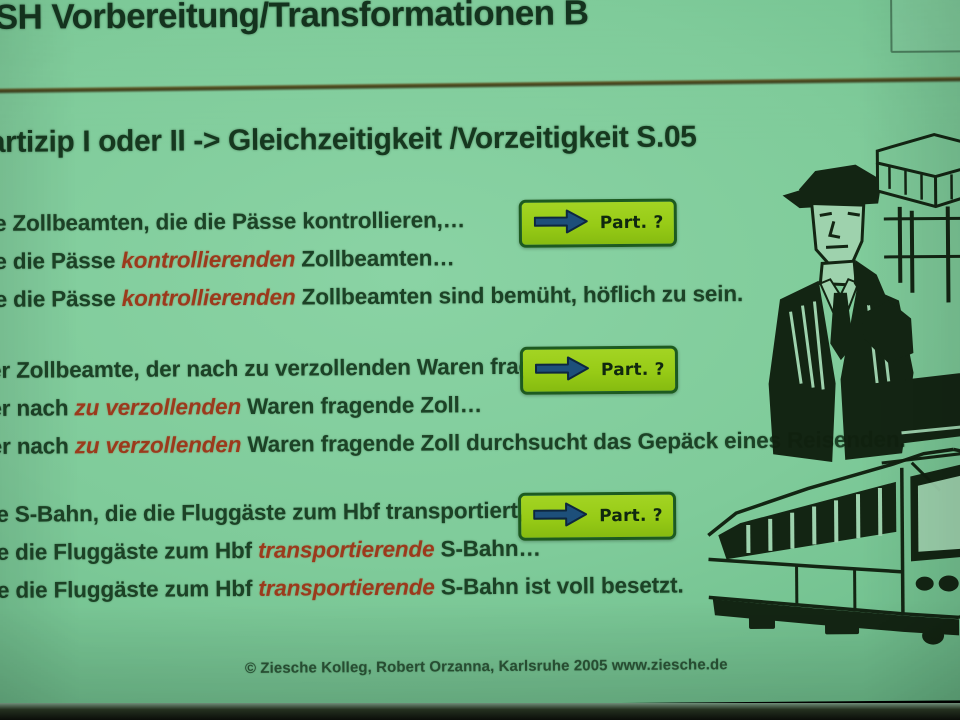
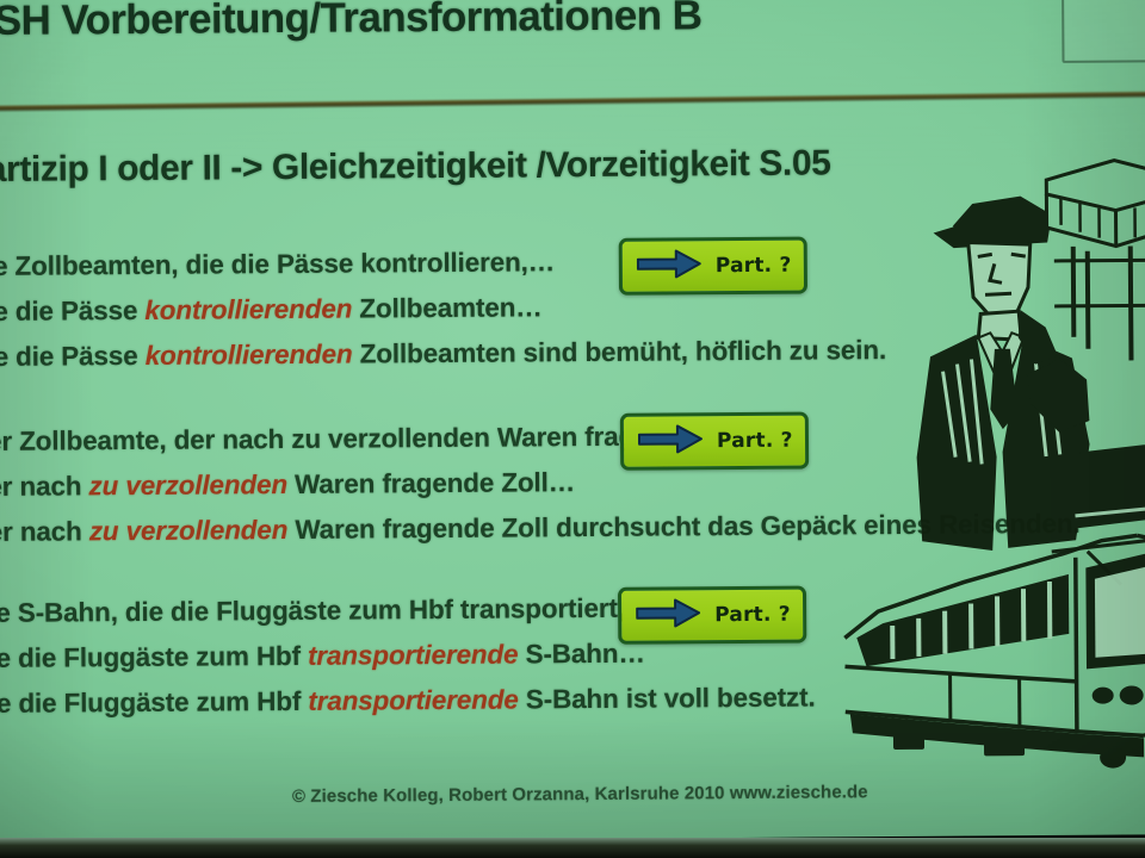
  SH Vorbereitung/Transformationen B
  rtizip I oder II -> Gleichzeitigkeit /Vorzeitigkeit S.05
  e Zollbeamten, die die Pässe kontrollieren,…
  e die Pässe kontrollierenden Zollbeamten…
  e die Pässe kontrollierenden Zollbeamten sind bemüht, höflich zu sein.
  r Zollbeamte, der nach zu verzollenden Waren fra
  r nach zu verzollenden Waren fragende Zoll…
  r nach zu verzollenden Waren fragende Zoll durchsucht das Gepäck einee
  e S-Bahn, die die Fluggäste zum Hbf transportiert
  e die Fluggäste zum Hbf transportierende S-Bahn…
  e die Fluggäste zum Hbf transportierende S-Bahn ist voll besetzt.
  Part. ?
  Part. ?
  Part. ?
- © Ziesche Kolleg, Robert Orzanna, Karlsruhe 2005 www.ziesche.de
+ © Ziesche Kolleg, Robert Orzanna, Karlsruhe 2010 www.ziesche.de
